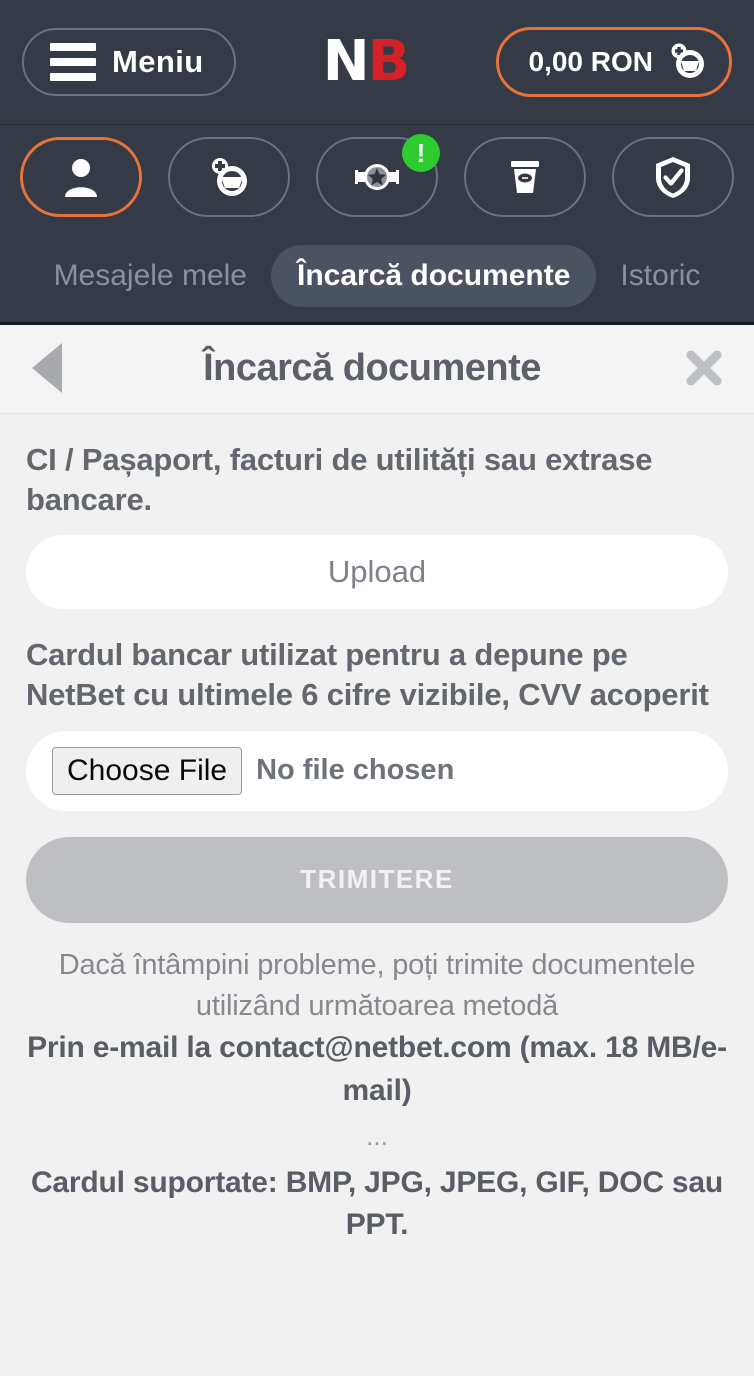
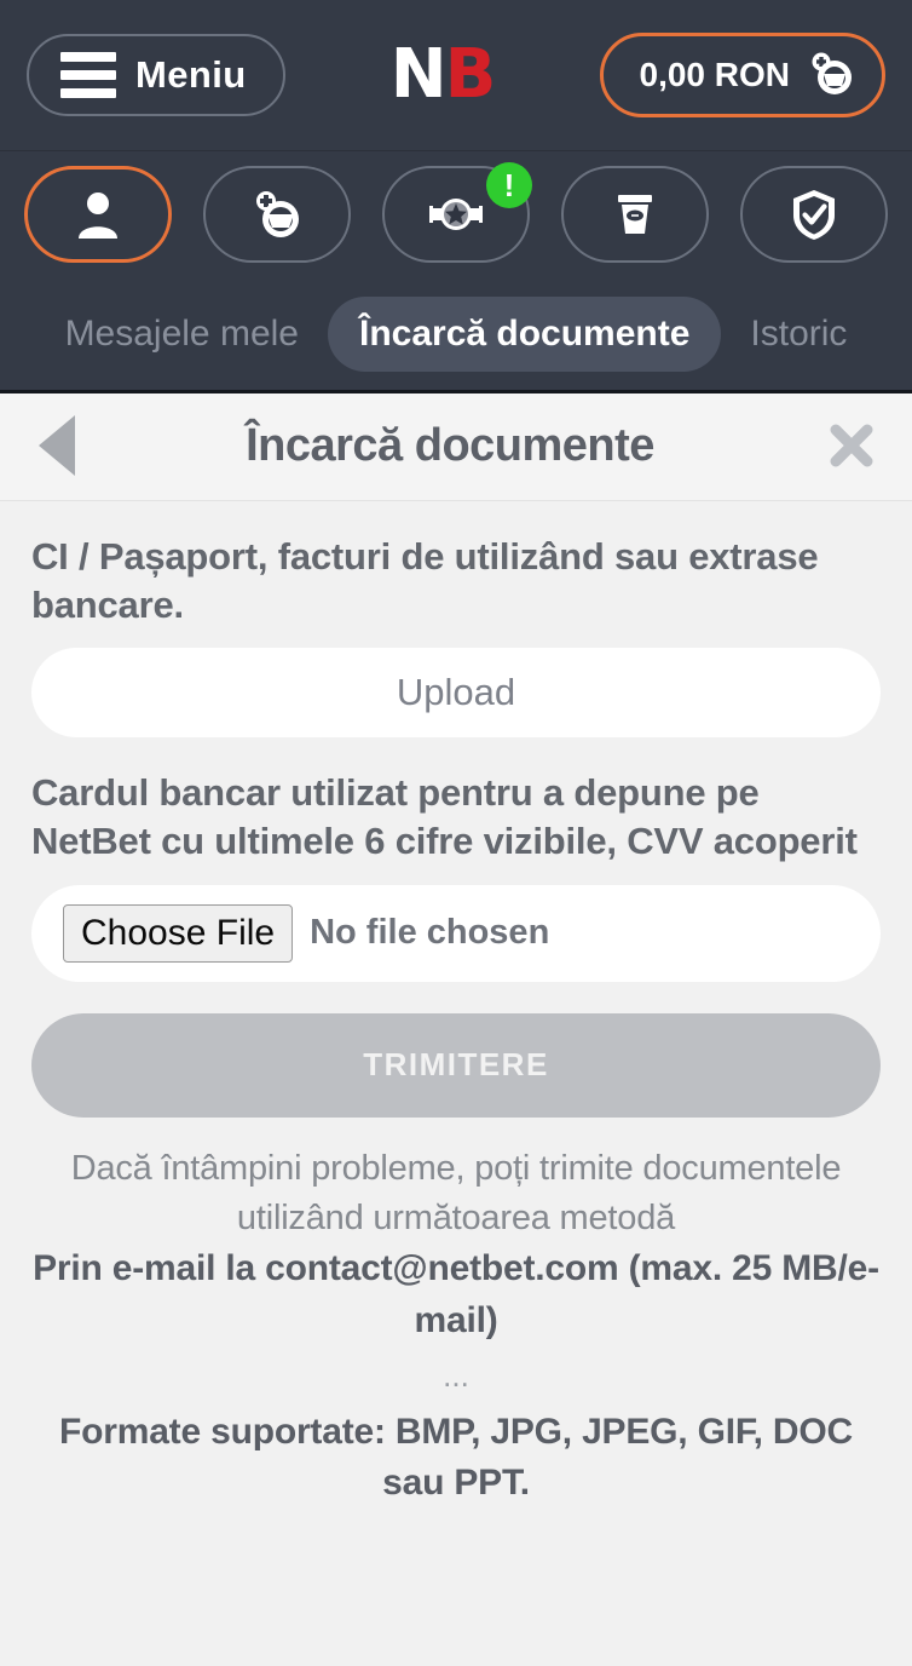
  Meniu
  N
  B
  0,00 RON
  !
  Mesajele mele
  Încarcă documente
  Istoric
  Încarcă documente
- CI / Pașaport, facturi de utilități sau extrase bancare.
+ CI / Pașaport, facturi de utilizând sau extrase bancare.
  Upload
  Cardul bancar utilizat pentru a depune pe NetBet cu ultimele 6 cifre vizibile, CVV acoperit
  Choose File
  No file chosen
  TRIMITERE
  Dacă întâmpini probleme, poți trimite documentele utilizând următoarea metodă
- Prin e-mail la contact@netbet.com (max. 18 MB/e-mail)
+ Prin e-mail la contact@netbet.com (max. 25 MB/e-mail)
  ...
- Cardul suportate: BMP, JPG, JPEG, GIF, DOC sau PPT.
+ Formate suportate: BMP, JPG, JPEG, GIF, DOC sau PPT.
